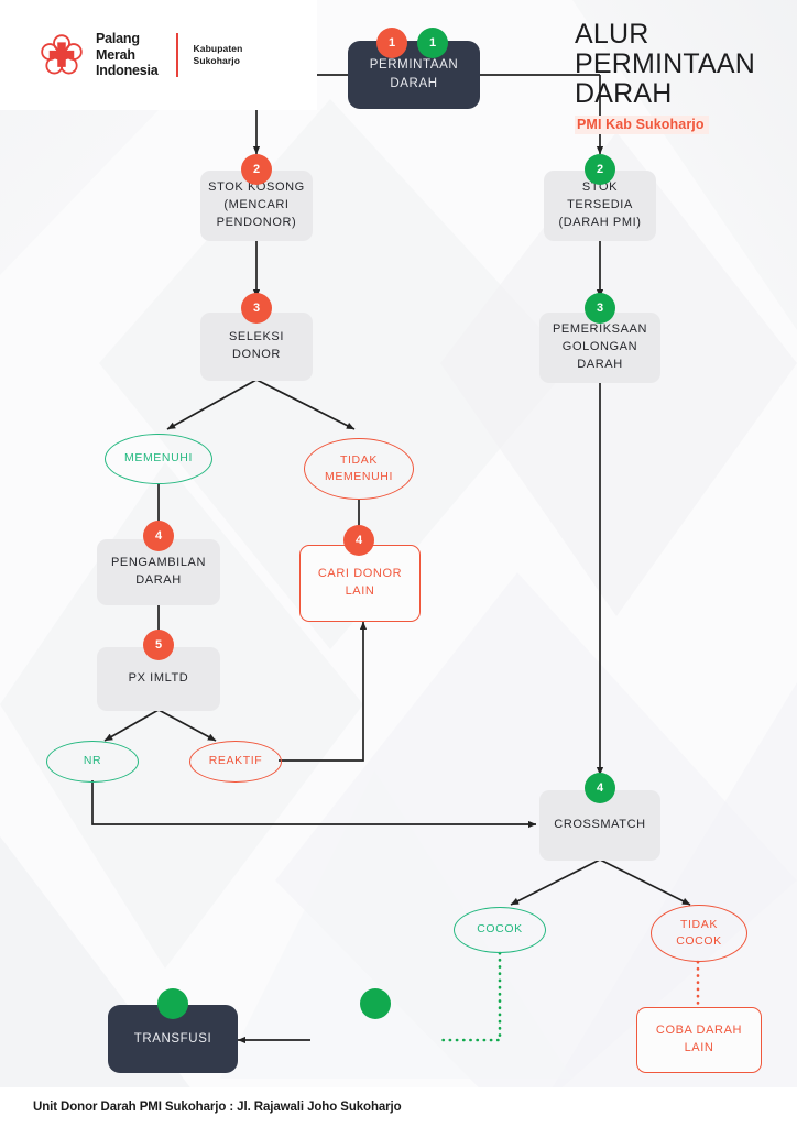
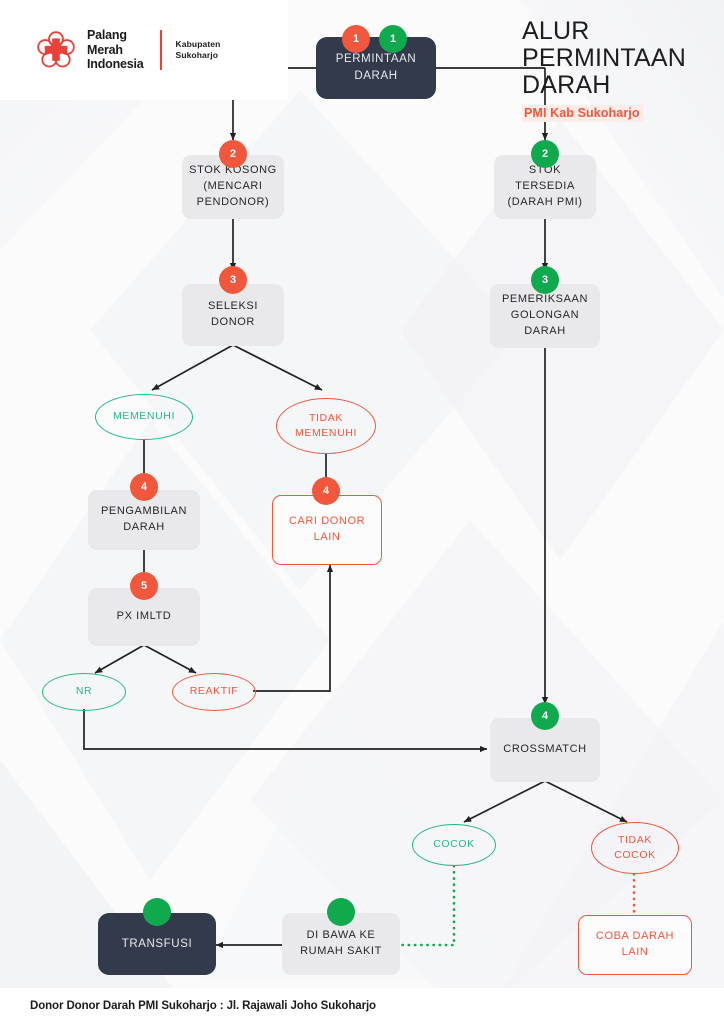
  Palang
  Merah
  Indonesia
  Kabupaten
  Sukoharjo
  ALUR
  PERMINTAAN
  DARAH
  PMI Kab Sukoharjo
  PERMINTAAN
  DARAH
  STOK KOSONG
  (MENCARI
  PENDONOR)
  STOK
  TERSEDIA
  (DARAH PMI)
  SELEKSI
  DONOR
  PEMERIKSAAN
  GOLONGAN
  DARAH
  MEMENUHI
  TIDAK
  MEMENUHI
  PENGAMBILAN
  DARAH
  CARI DONOR
  LAIN
  PX IMLTD
  NR
  REAKTIF
  CROSSMATCH
  COCOK
  TIDAK
  COCOK
+ DI BAWA KE
+ RUMAH SAKIT
  COBA DARAH
  LAIN
  TRANSFUSI
  1
  1
  2
  2
  3
  3
  4
  4
  5
  4
- Unit Donor Darah PMI Sukoharjo : Jl. Rajawali Joho Sukoharjo
+ Donor Donor Darah PMI Sukoharjo : Jl. Rajawali Joho Sukoharjo
